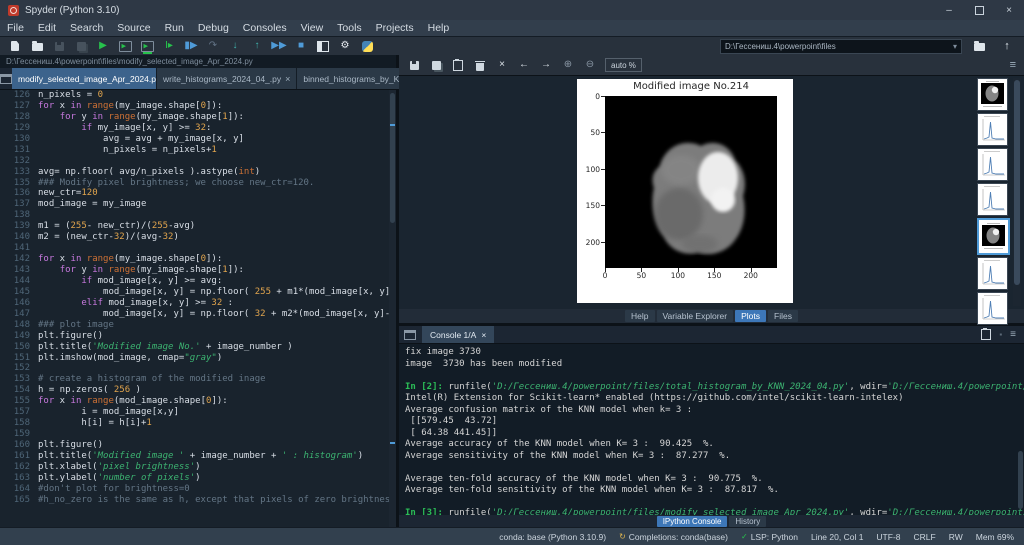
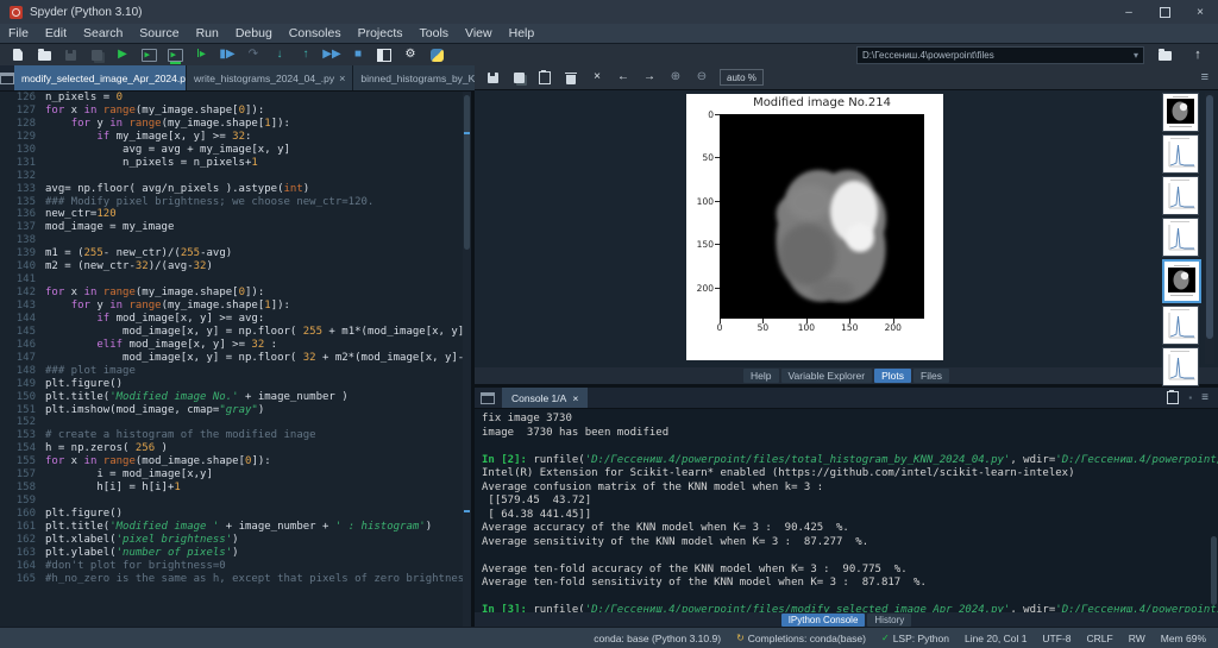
  Spyder (Python 3.10)
  –
  ×
  File
  Edit
  Search
  Source
  Run
  Debug
  Consoles
- View
+ Projects
  Tools
- Projects
+ View
  Help
  ▶
  I▸
  ▮▶
  ↷
  ↓
  ↑
  ▶▶
  ■
  ⚙
  D:\Гессениш.4\powerpoint\files
  ▾
  ↑
- D:\Гессениш.4\powerpoint\files\modify_selected_image_Apr_2024.py
  modify_selected_image_Apr_2024.p
  write_histograms_2024_04_.py
  ×
  126
  n_pixels = 0
  127
  for x in range(my_image.shape[0]):
  128
  for y in range(my_image.shape[1]):
  129
  if my_image[x, y] >= 32:
  130
  avg = avg + my_image[x, y]
  131
  n_pixels = n_pixels+1
  132
  133
  avg= np.floor( avg/n_pixels ).astype(int)
  135
  ### Modify pixel brightness; we choose new_ctr=120.
  136
  new_ctr=120
  137
  mod_image = my_image
  138
  139
  m1 = (255- new_ctr)/(255-avg)
  140
  m2 = (new_ctr-32)/(avg-32)
  141
  142
  for x in range(my_image.shape[0]):
  143
  for y in range(my_image.shape[1]):
  144
  if mod_image[x, y] >= avg:
  145
  mod_image[x, y] = np.floor( 255 + m1*(mod_image[x, y]
  146
  elif mod_image[x, y] >= 32 :
  147
  mod_image[x, y] = np.floor( 32 + m2*(mod_image[x, y]-
  148
  ### plot image
  149
  plt.figure()
  150
  plt.title('Modified image No.' + image_number )
  151
  plt.imshow(mod_image, cmap="gray")
  152
  153
  # create a histogram of the modified inage
  154
  h = np.zeros( 256 )
  155
  for x in range(mod_image.shape[0]):
  157
  i = mod_image[x,y]
  158
  h[i] = h[i]+1
  159
  160
  plt.figure()
  161
  plt.title('Modified image ' + image_number + ' : histogram')
  162
  plt.xlabel('pixel brightness')
  163
  plt.ylabel('number of pixels')
  164
  #don't plot for brightness=0
  165
  #h_no_zero is the same as h, except that pixels of zero brightnes
  ×
  ←
  →
  ⊕
  ⊖
  auto %
  ≡
  Modified image No.214
  0
  50
  100
  150
  200
  0
  50
  100
  150
  200
  Help
  Variable Explorer
  Plots
  Files
  Console 1/A
  ×
  ▪
  ≡
  fix image 3730
  image 3730 has been modified
  In [2]: runfile('D:/Гессениш.4/powerpoint/files/total_histogram_by_KNN_2024_04.py', wdir='D:/Гессениш.4/powerpoint
  Intel(R) Extension for Scikit-learn* enabled (https://github.com/intel/scikit-learn-intelex)
  Average confusion matrix of the KNN model when k= 3 :
  [[579.45 43.72]
  [ 64.38 441.45]]
  Average accuracy of the KNN model when K= 3 : 90.425 %.
  Average sensitivity of the KNN model when K= 3 : 87.277 %.
  Average ten-fold accuracy of the KNN model when K= 3 : 90.775 %.
  Average ten-fold sensitivity of the KNN model when K= 3 : 87.817 %.
  In [3]: runfile('D:/Гессениш.4/powerpoint/files/modify_selected_image_Apr_2024.py', wdir='D:/Гессениш.4/powerpoint
  IPython Console
  History
  conda: base (Python 3.10.9)
  ↻
  Completions: conda(base)
  ✓
  LSP: Python
  Line 20, Col 1
  UTF-8
  CRLF
  RW
  Mem 69%
